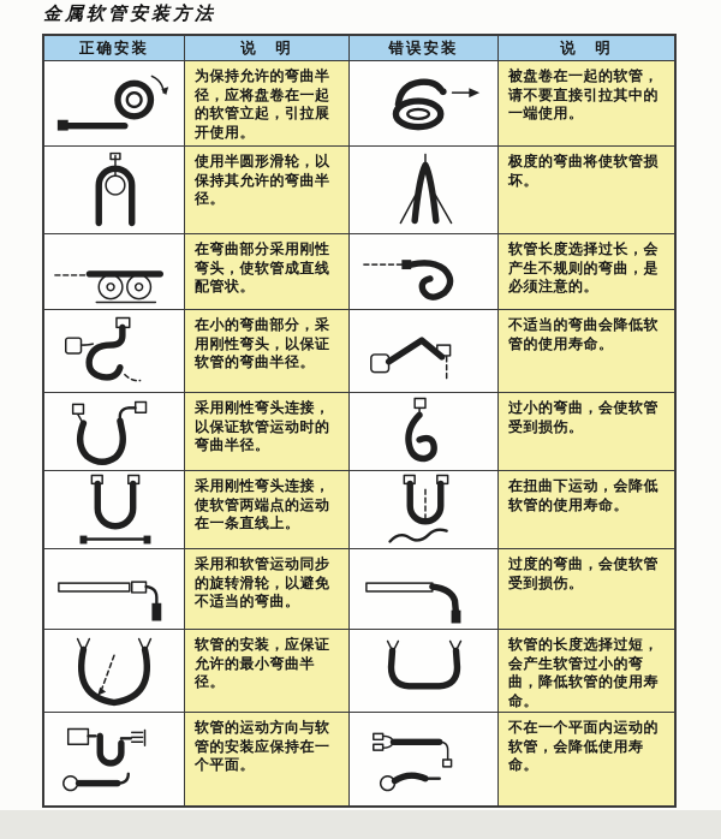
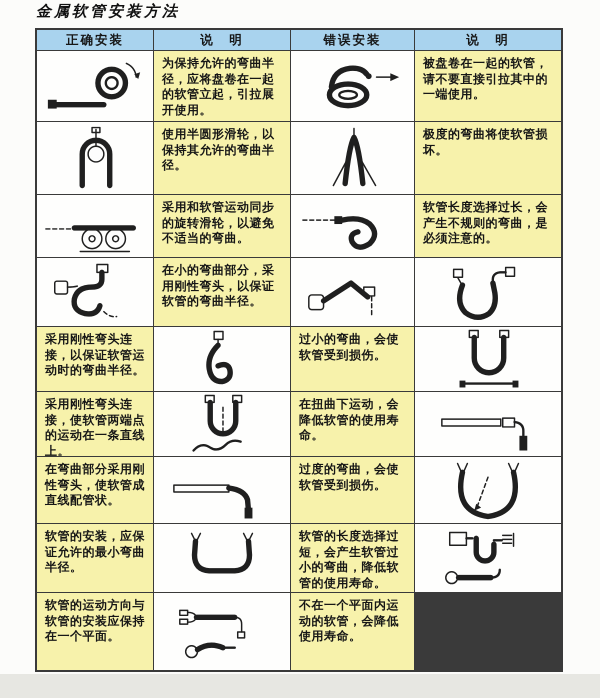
  金属软管安装方法
  正确安装
  说 明
  错误安装
  说 明
  为保持允许的弯曲半径，应将盘卷在一起的软管立起，引拉展开使用。
  被盘卷在一起的软管，请不要直接引拉其中的一端使用。
  使用半圆形滑轮，以保持其允许的弯曲半径。
  极度的弯曲将使软管损坏。
- 在弯曲部分采用刚性弯头，使软管成直线配管状。
+ 采用和软管运动同步的旋转滑轮，以避免不适当的弯曲。
  软管长度选择过长，会产生不规则的弯曲，是必须注意的。
  在小的弯曲部分，采用刚性弯头，以保证软管的弯曲半径。
- 不适当的弯曲会降低软管的使用寿命。
  采用刚性弯头连接，以保证软管运动时的弯曲半径。
  过小的弯曲，会使软管受到损伤。
  采用刚性弯头连接，使软管两端点的运动在一条直线上。
  在扭曲下运动，会降低软管的使用寿命。
- 采用和软管运动同步的旋转滑轮，以避免不适当的弯曲。
+ 在弯曲部分采用刚性弯头，使软管成直线配管状。
  过度的弯曲，会使软管受到损伤。
  软管的安装，应保证允许的最小弯曲半径。
  软管的长度选择过短，会产生软管过小的弯曲，降低软管的使用寿命。
  软管的运动方向与软管的安装应保持在一个平面。
  不在一个平面内运动的软管，会降低使用寿命。
